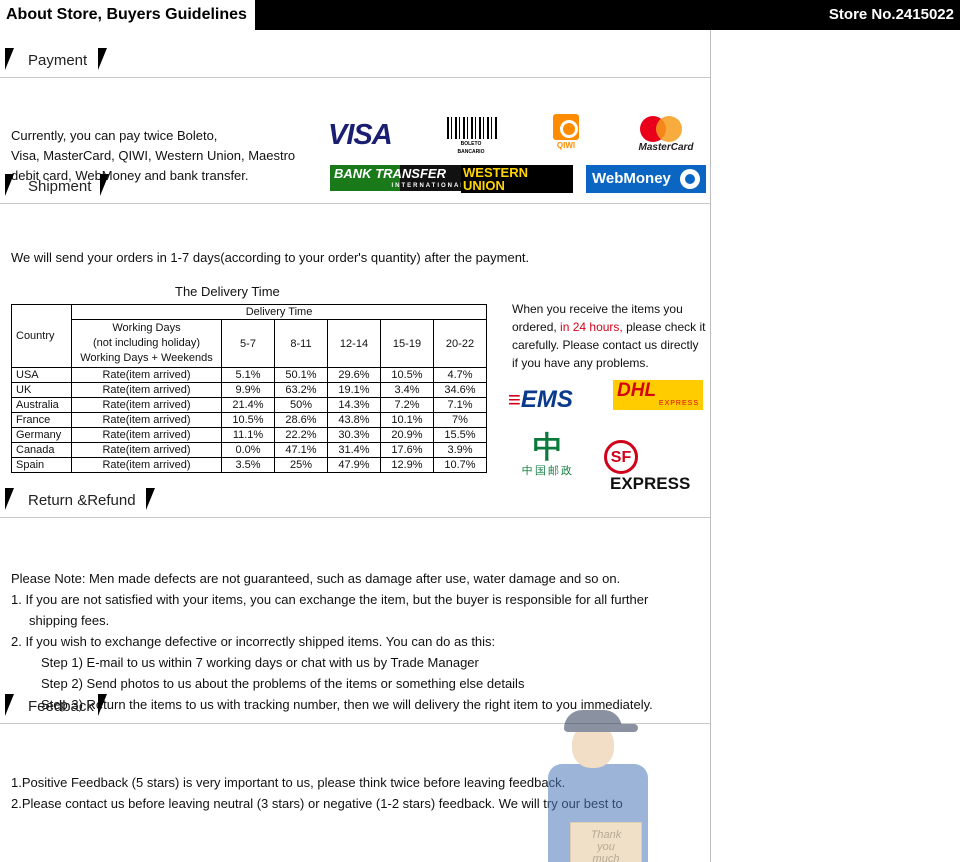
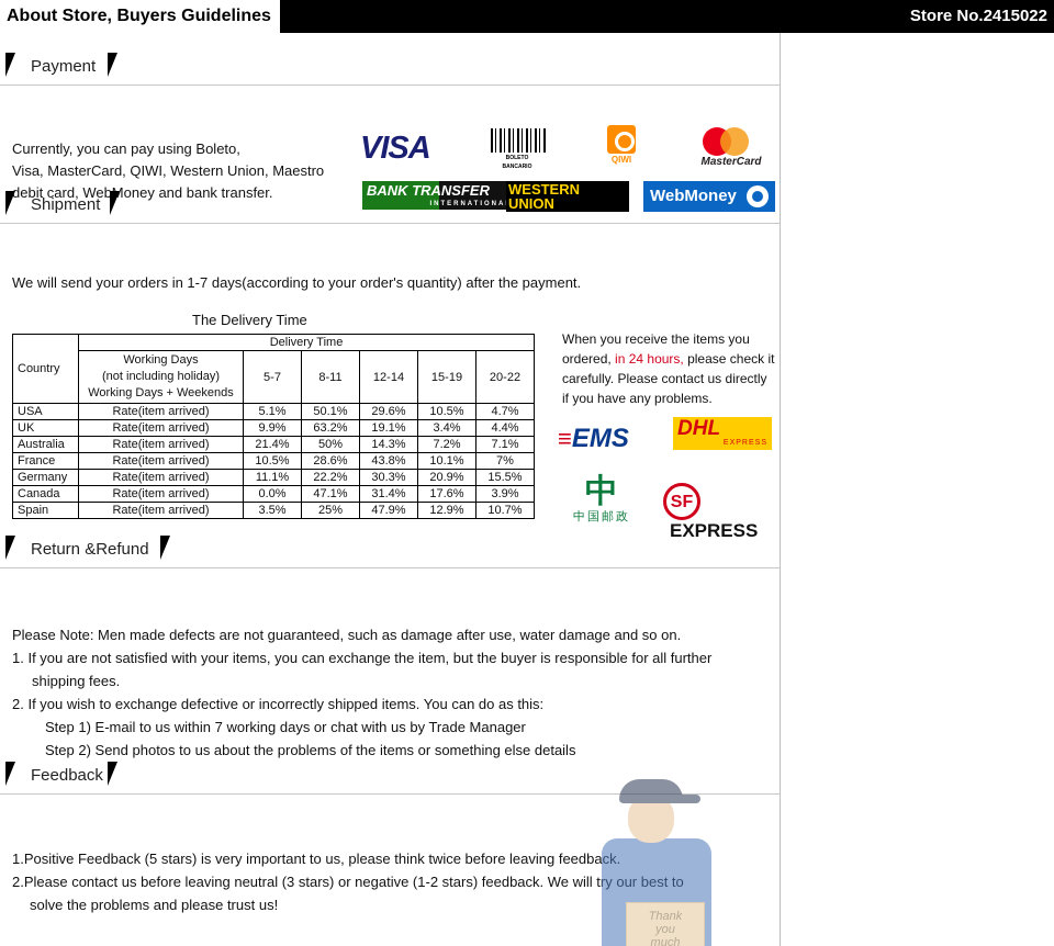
  About Store, Buyers Guidelines
  Store No.2415022
  Payment
- Currently, you can pay twice Boleto,
+ Currently, you can pay using Boleto,
  Visa, MasterCard, QIWI, Western Union, Maestro
  debit card, WebMoney and bank transfer.
  VISA
  QIWI
  MasterCard
  BANK TRANSFER
  WESTERN
  UNION
  WebMoney
  Shipment
  We will send your orders in 1-7 days(according to your order's quantity) after the payment.
  The Delivery Time
  Country	Delivery Time
  Working Days (not including holiday) Working Days + Weekends	5-7	8-11	12-14	15-19	20-22
  USA	Rate(item arrived)	5.1%	50.1%	29.6%	10.5%	4.7%
- UK	Rate(item arrived)	9.9%	63.2%	19.1%	3.4%	34.6%
+ UK	Rate(item arrived)	9.9%	63.2%	19.1%	3.4%	4.4%
  Australia	Rate(item arrived)	21.4%	50%	14.3%	7.2%	7.1%
  France	Rate(item arrived)	10.5%	28.6%	43.8%	10.1%	7%
  Germany	Rate(item arrived)	11.1%	22.2%	30.3%	20.9%	15.5%
  Canada	Rate(item arrived)	0.0%	47.1%	31.4%	17.6%	3.9%
  Spain	Rate(item arrived)	3.5%	25%	47.9%	12.9%	10.7%
  When you receive the items you ordered, in 24 hours, please check it carefully. Please contact us directly if you have any problems.
  ≡EMS
  DHL
  中
  中国邮政
  SFEXPRESS
  Return &Refund
  Please Note: Men made defects are not guaranteed, such as damage after use, water damage and so on.
  1. If you are not satisfied with your items, you can exchange the item, but the buyer is responsible for all further
  shipping fees.
  2. If you wish to exchange defective or incorrectly shipped items. You can do as this:
  Step 1) E-mail to us within 7 working days or chat with us by Trade Manager
  Step 2) Send photos to us about the problems of the items or something else details
- Step 3) Return the items to us with tracking number, then we will delivery the right item to you immediately.
  Feedback
  1.Positive Feedback (5 stars) is very important to us, please think twice before leaving feedback.
  2.Please contact us before leaving neutral (3 stars) or negative (1-2 stars) feedback. We will try our best to
+ solve the problems and please trust us!
  Thank
  you
  much
